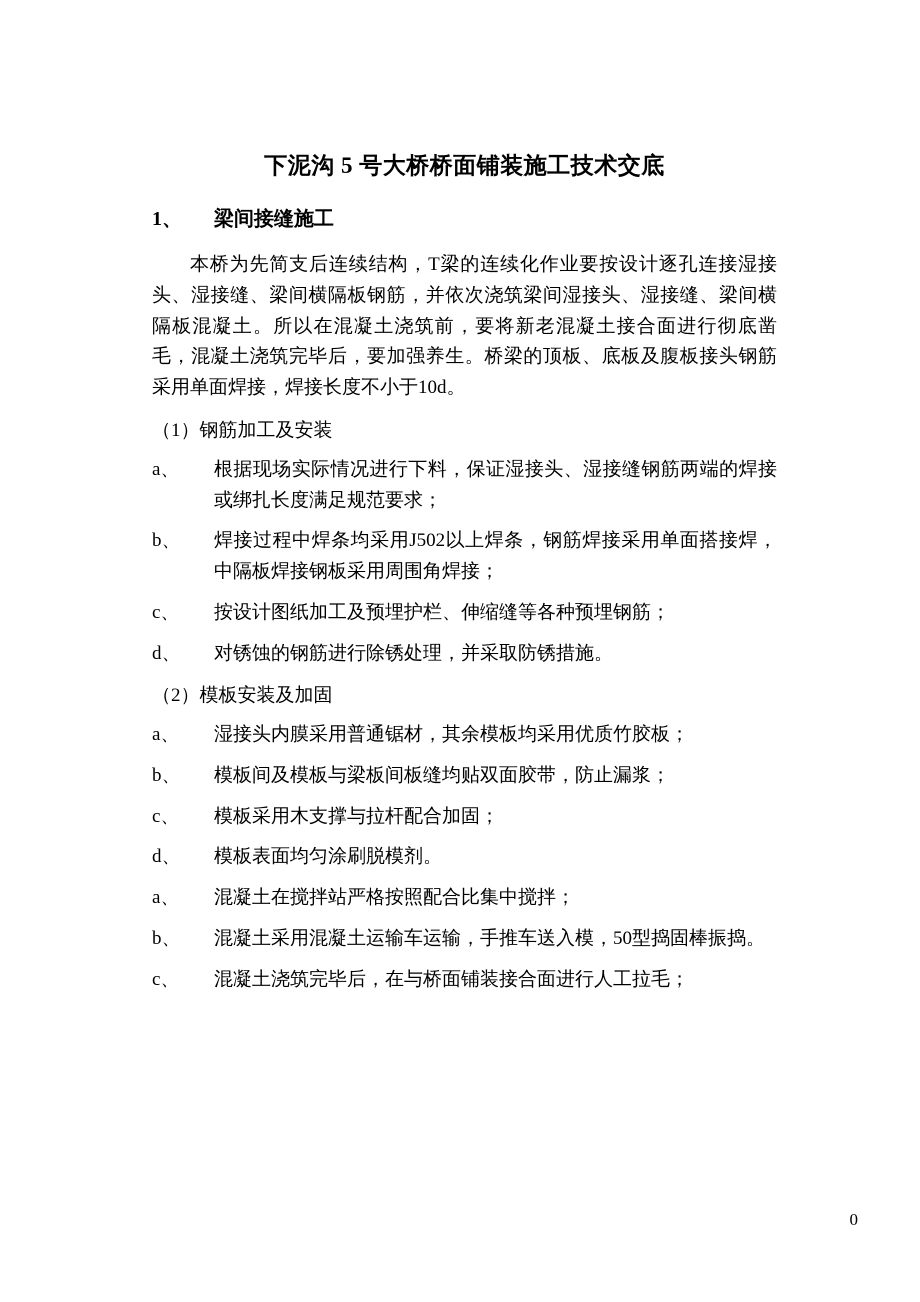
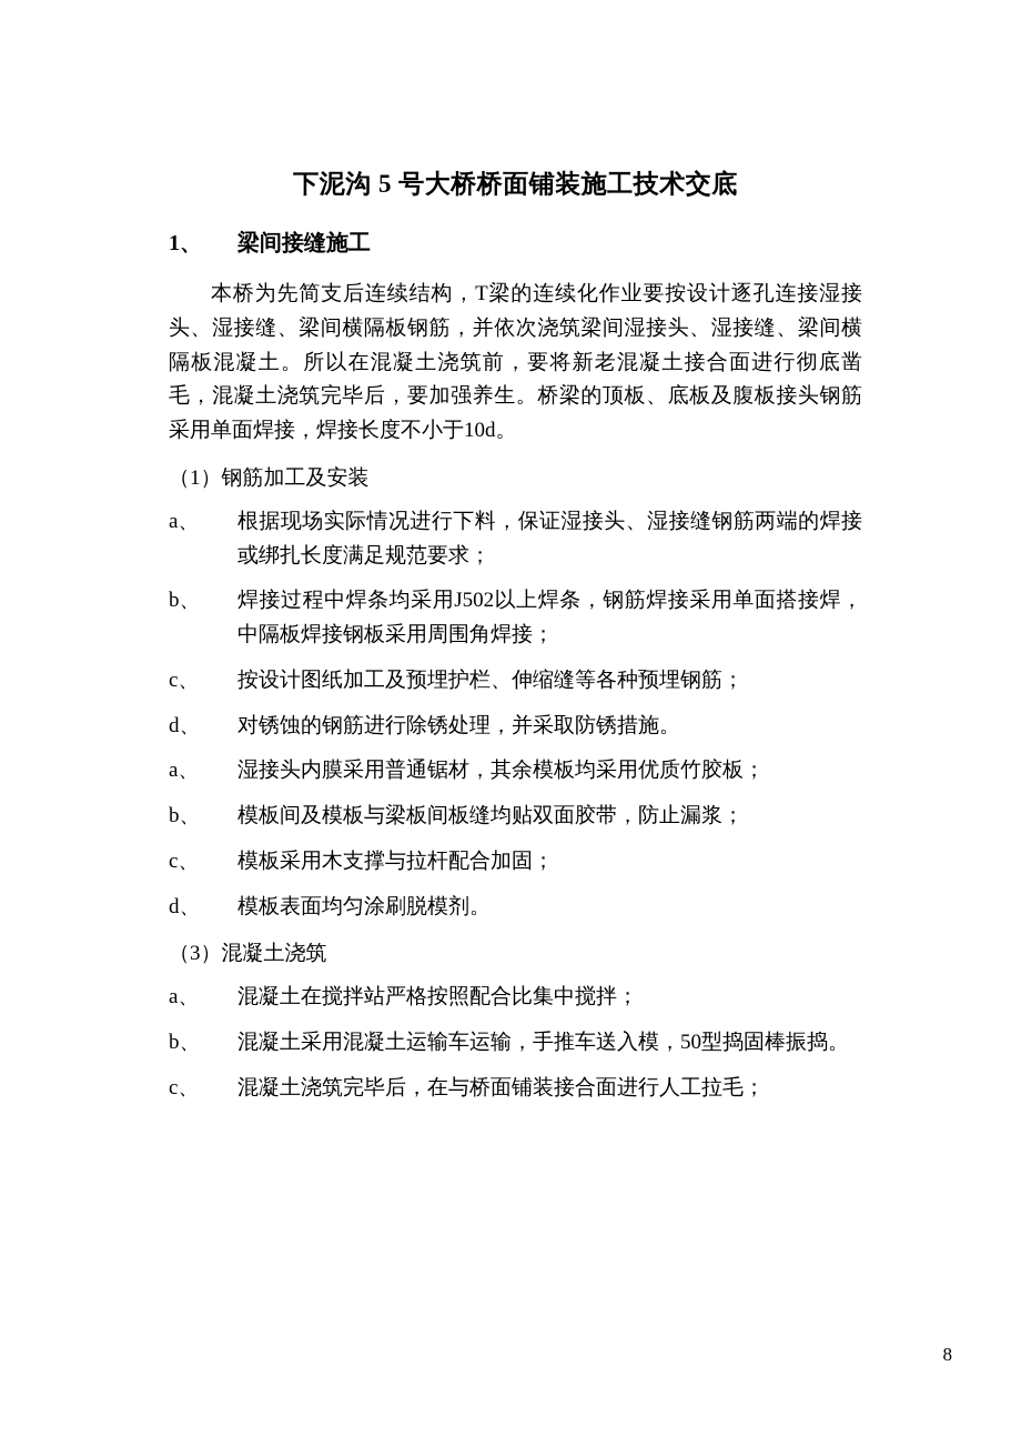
  下泥沟 5 号大桥桥面铺装施工技术交底
  1、
  梁间接缝施工
  本桥为先简支后连续结构，T梁的连续化作业要按设计逐孔连接湿接头、湿接缝、梁间横隔板钢筋，并依次浇筑梁间湿接头、湿接缝、梁间横隔板混凝土。所以在混凝土浇筑前，要将新老混凝土接合面进行彻底凿毛，混凝土浇筑完毕后，要加强养生。桥梁的顶板、底板及腹板接头钢筋采用单面焊接，焊接长度不小于10d。
  （1）钢筋加工及安装
  a、
  根据现场实际情况进行下料，保证湿接头、湿接缝钢筋两端的焊接或绑扎长度满足规范要求；
  b、
  焊接过程中焊条均采用J502以上焊条，钢筋焊接采用单面搭接焊，中隔板焊接钢板采用周围角焊接；
  c、
  按设计图纸加工及预埋护栏、伸缩缝等各种预埋钢筋；
  d、
  对锈蚀的钢筋进行除锈处理，并采取防锈措施。
- （2）模板安装及加固
  a、
  湿接头内膜采用普通锯材，其余模板均采用优质竹胶板；
  b、
  模板间及模板与梁板间板缝均贴双面胶带，防止漏浆；
  c、
  模板采用木支撑与拉杆配合加固；
  d、
  模板表面均匀涂刷脱模剂。
+ （3）混凝土浇筑
  a、
  混凝土在搅拌站严格按照配合比集中搅拌；
  b、
  混凝土采用混凝土运输车运输，手推车送入模，50型捣固棒振捣。
  c、
  混凝土浇筑完毕后，在与桥面铺装接合面进行人工拉毛；
- 0
+ 8
